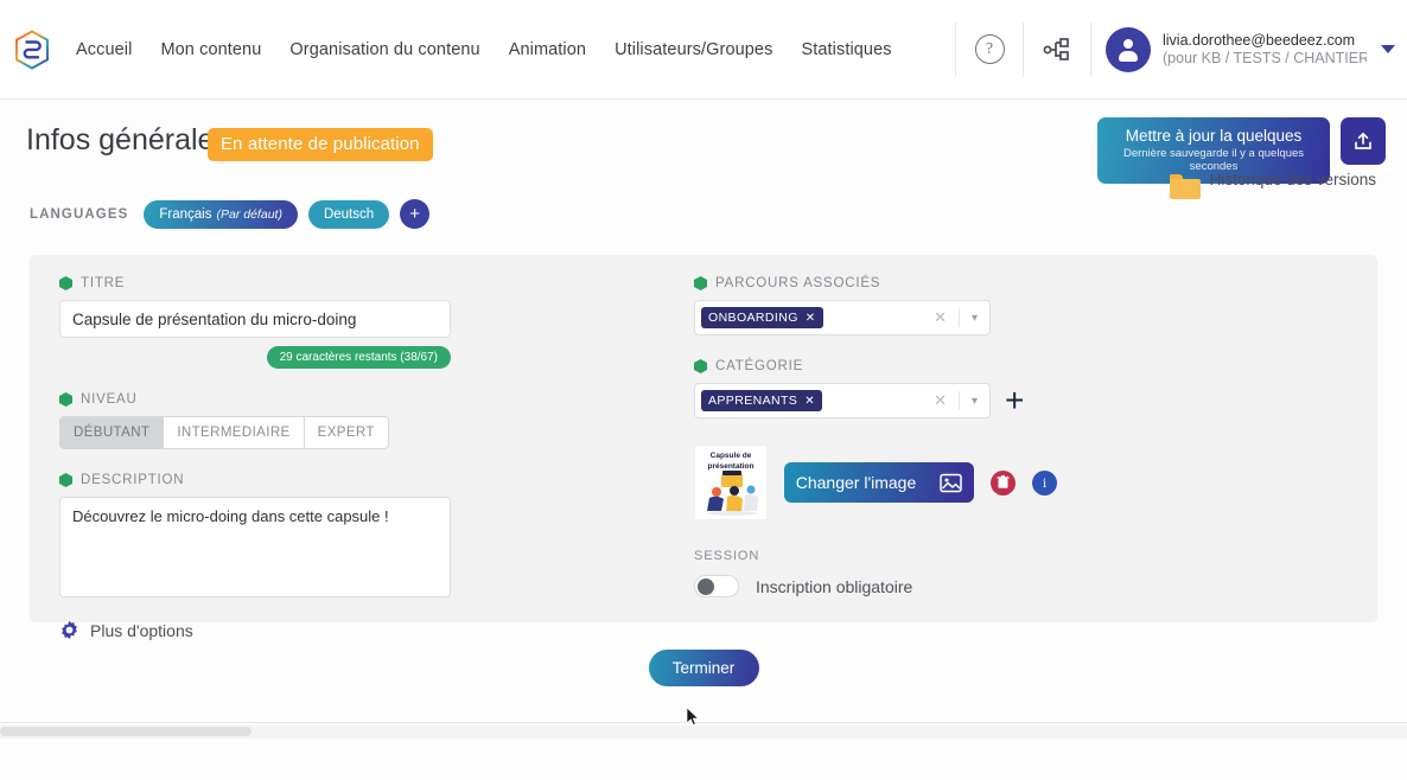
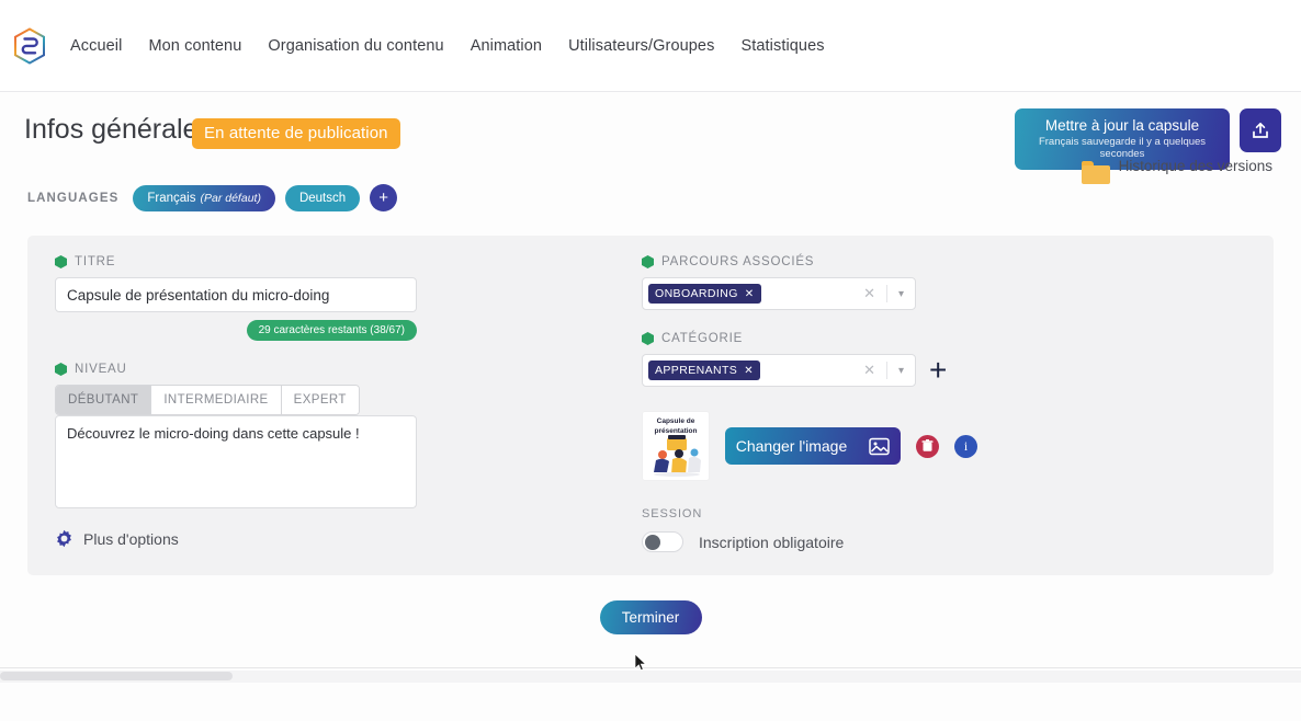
  Accueil
  Mon contenu
  Organisation du contenu
  Animation
  Utilisateurs/Groupes
  Statistiques
- ?
- livia.dorothee@beedeez.com
- (pour KB / TESTS / CHANTIER
  Infos générale
  En attente de publication
  LANGUAGES
  Français
  (Par défaut)
  Deutsch
  +
- Mettre à jour la quelques
+ Mettre à jour la capsule
- Dernière sauvegarde il y a quelques secondes
+ Français sauvegarde il y a quelques secondes
  Historique des versions
  TITRE
  Capsule de présentation du micro-doing
  29 caractères restants (38/67)
  NIVEAU
  DÉBUTANT
  INTERMEDIAIRE
  EXPERT
- DESCRIPTION
  Découvrez le micro-doing dans cette capsule !
  Plus d'options
  PARCOURS ASSOCIÉS
  ONBOARDING
  ✕
  ✕
  ▾
  CATÉGORIE
  APPRENANTS
  ✕
  ✕
  ▾
  +
  Changer l'image
  i
  SESSION
  Inscription obligatoire
  Terminer
